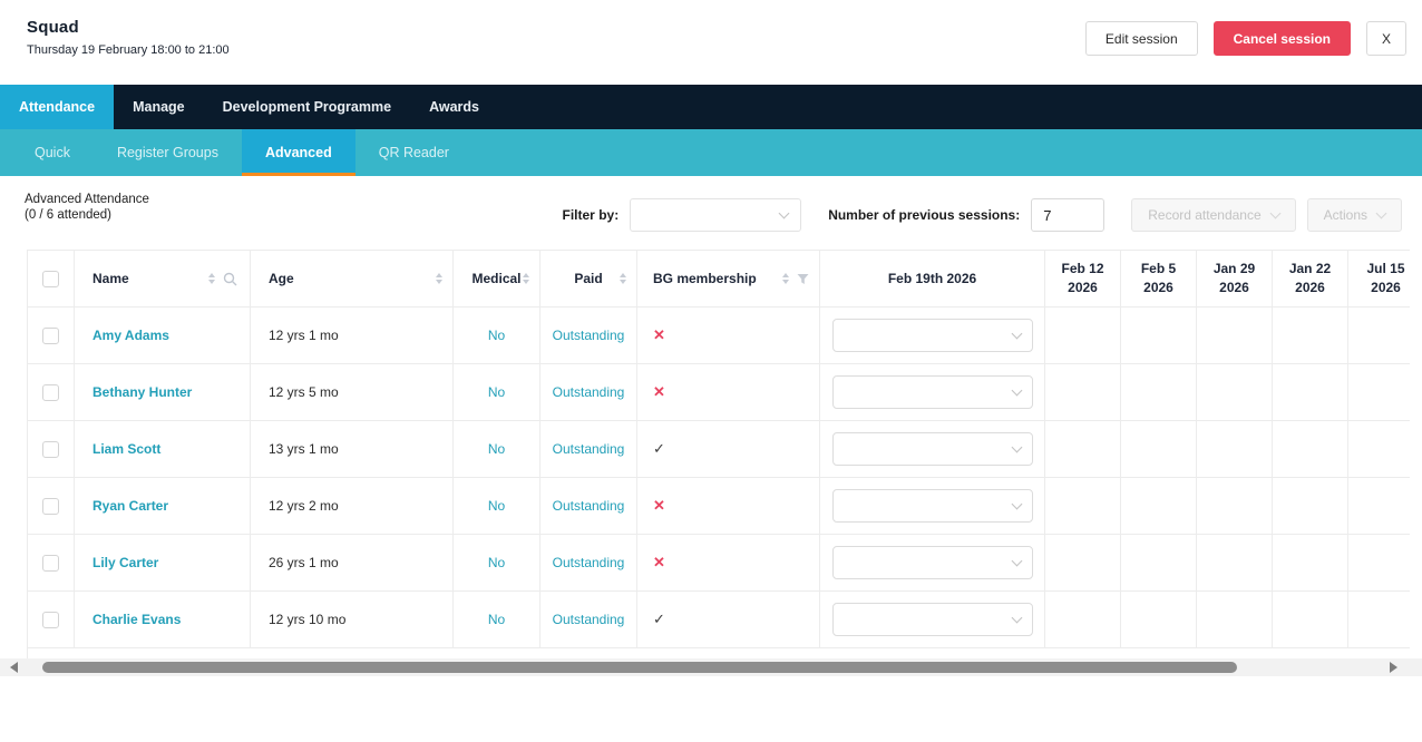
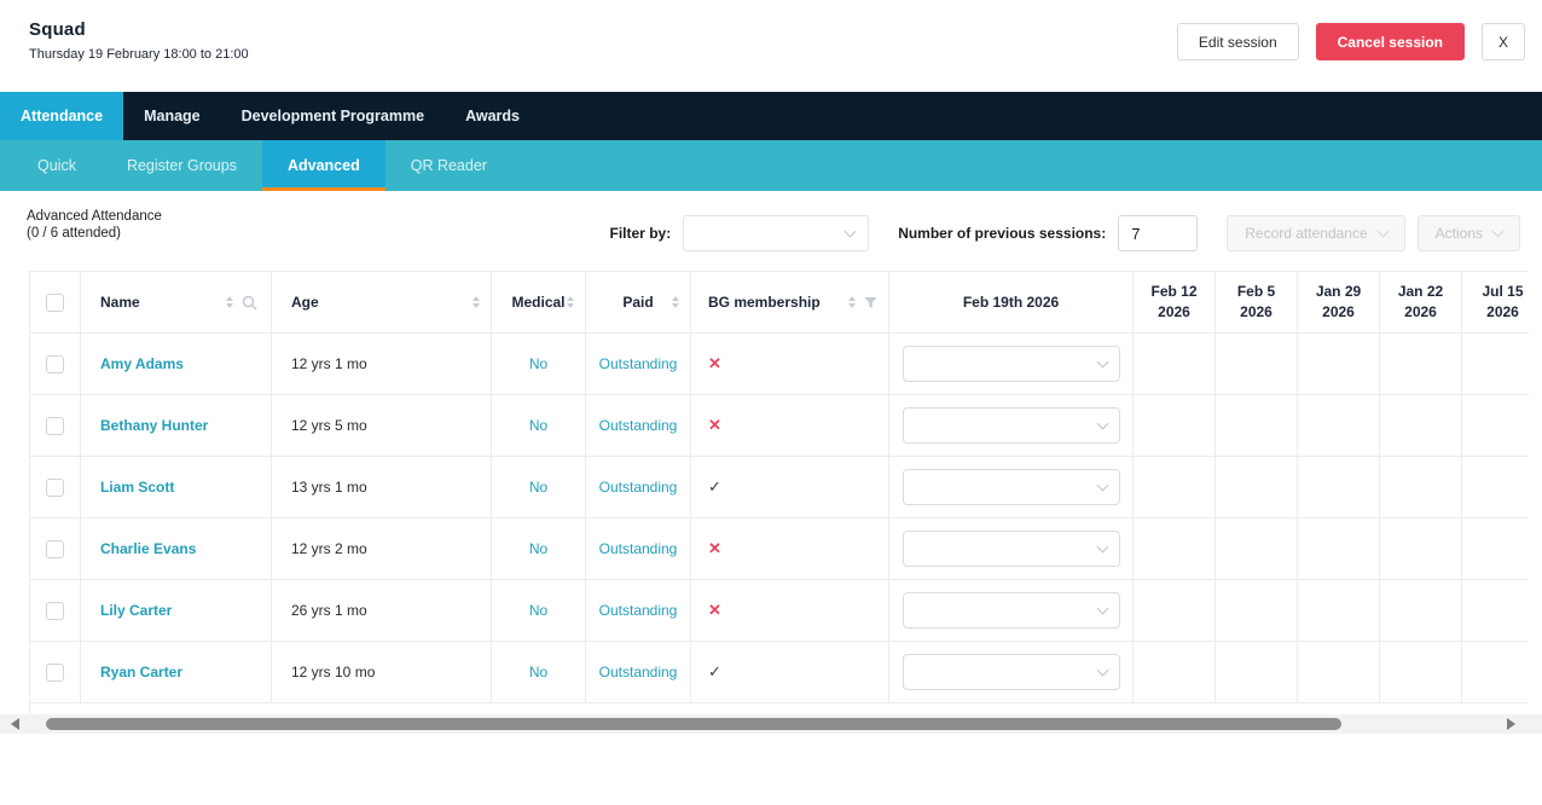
  Squad
  Thursday 19 February 18:00 to 21:00
  Edit session
  Cancel session
  X
  Attendance
  Manage
  Development Programme
  Awards
  Quick
  Register Groups
  Advanced
  QR Reader
  Advanced Attendance
  (0 / 6 attended)
  Filter by:
  Number of previous sessions:
  7
  Record attendance
  Actions
  Name
  Age
  Medical
  Paid
  BG membership
  Feb 19th 2026
  Feb 12
  2026
  Feb 5
  2026
  Jan 29
  2026
  Jan 22
  2026
  Jul 15
  2026
  Amy Adams
  12 yrs 1 mo
  No
  Outstanding
  ✕
  Bethany Hunter
  12 yrs 5 mo
  No
  Outstanding
  ✕
  Liam Scott
  13 yrs 1 mo
  No
  Outstanding
  ✓
- Ryan Carter
+ Charlie Evans
  12 yrs 2 mo
  No
  Outstanding
  ✕
  Lily Carter
  26 yrs 1 mo
  No
  Outstanding
  ✕
- Charlie Evans
+ Ryan Carter
  12 yrs 10 mo
  No
  Outstanding
  ✓
